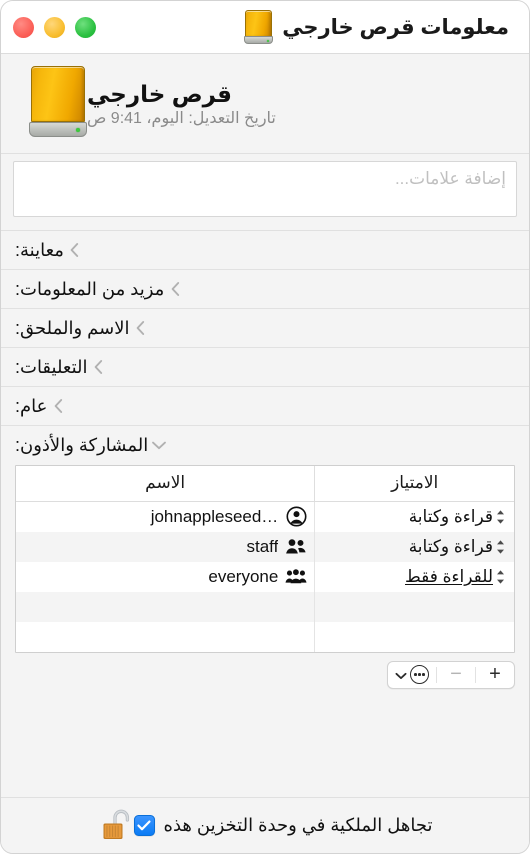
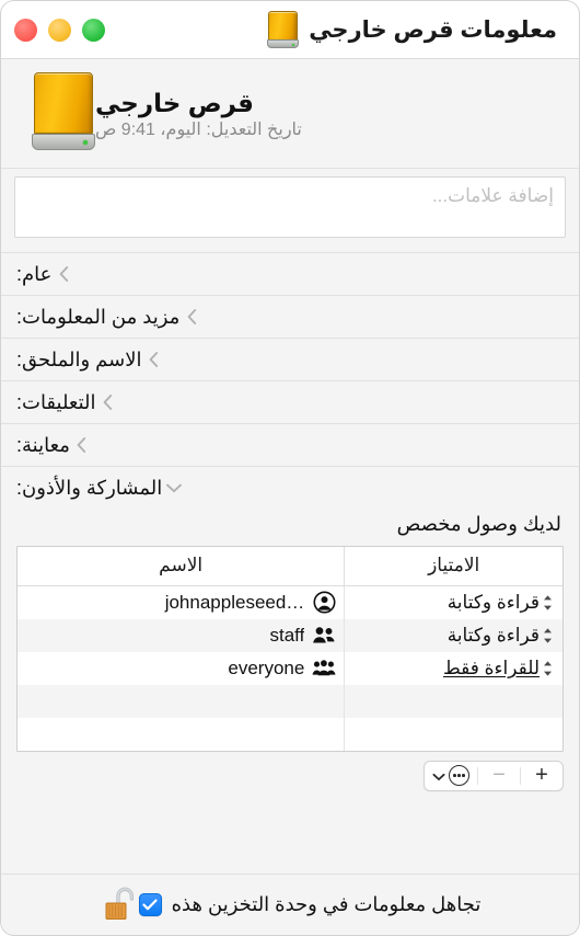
  معلومات قرص خارجي
  قرص خارجي
  تاريخ التعديل: اليوم، 9:41 ص
- معاينة:
+ عام:
  مزيد من المعلومات:
  الاسم والملحق:
  التعليقات:
- عام:
+ معاينة:
  المشاركة والأذون:
+ لديك وصول مخصص
  الامتياز	الاسم
  قراءة وكتابة	johnappleseed…
  قراءة وكتابة	staff
  للقراءة فقط	everyone
  +
  −
- تجاهل الملكية في وحدة التخزين هذه
+ تجاهل معلومات في وحدة التخزين هذه
